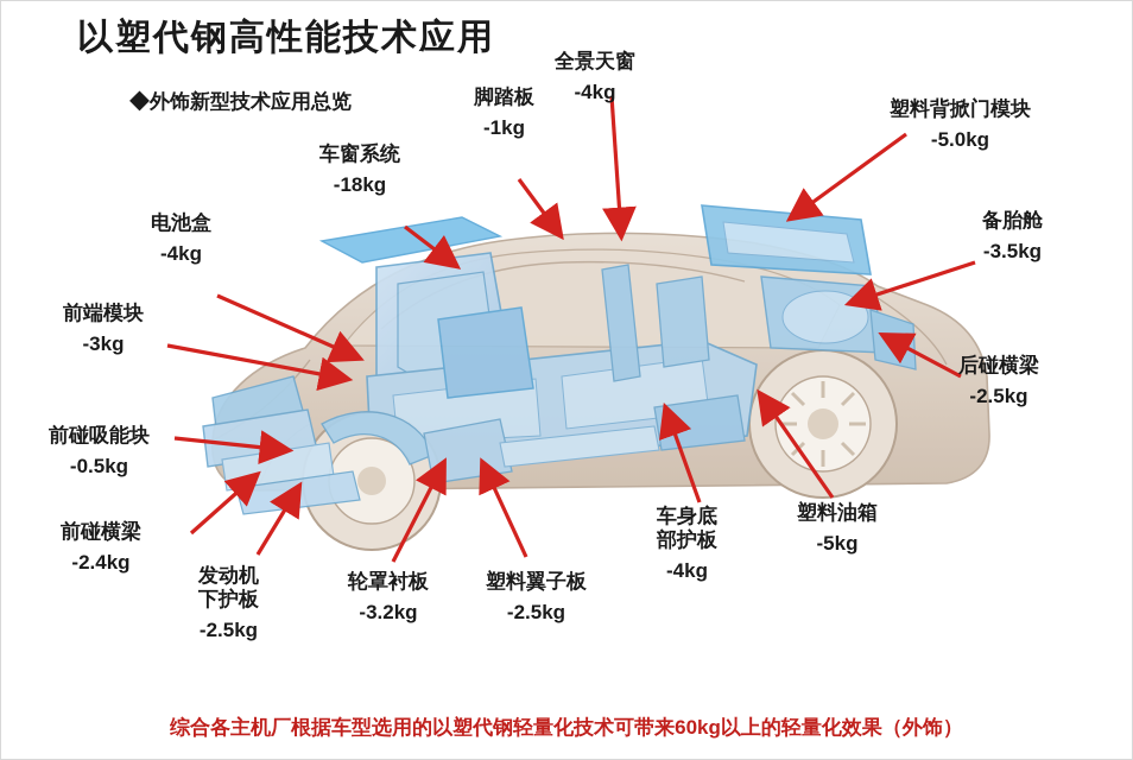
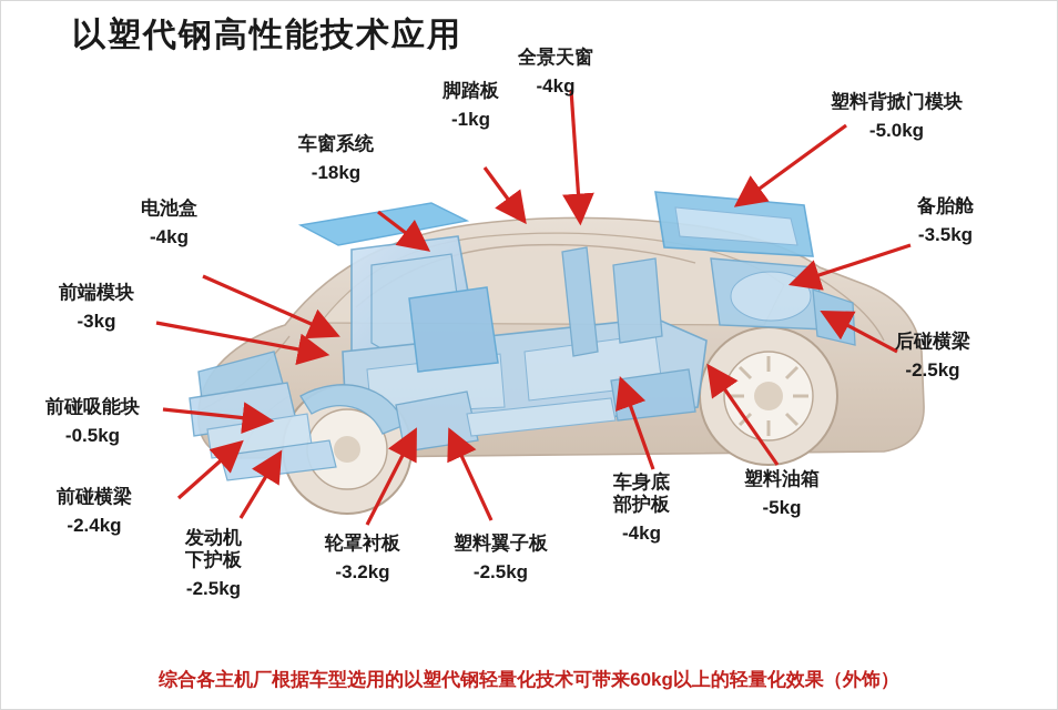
  以塑代钢高性能技术应用
- ◆外饰新型技术应用总览
  全景天窗
  -4kg
  脚踏板
  -1kg
  塑料背掀门模块
  -5.0kg
  车窗系统
  -18kg
  电池盒
  -4kg
  备胎舱
  -3.5kg
  前端模块
  -3kg
  后碰横梁
  -2.5kg
  前碰吸能块
  -0.5kg
  前碰横梁
  -2.4kg
  发动机
  下护板
  -2.5kg
  轮罩衬板
  -3.2kg
  塑料翼子板
  -2.5kg
  车身底
  部护板
  -4kg
  塑料油箱
  -5kg
  综合各主机厂根据车型选用的以塑代钢轻量化技术可带来60kg以上的轻量化效果（外饰）
